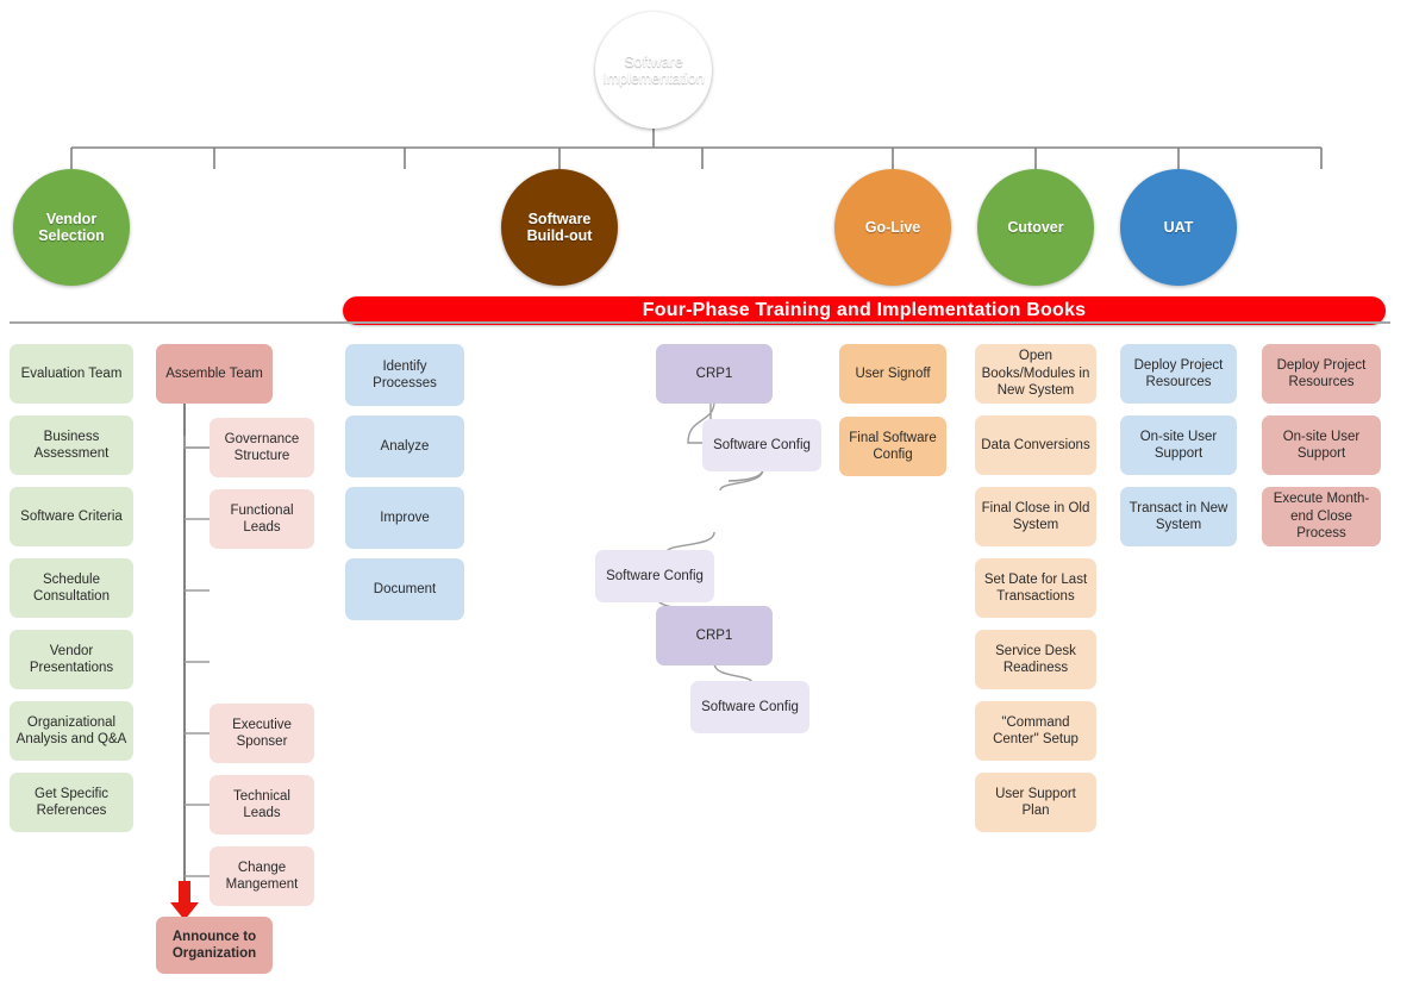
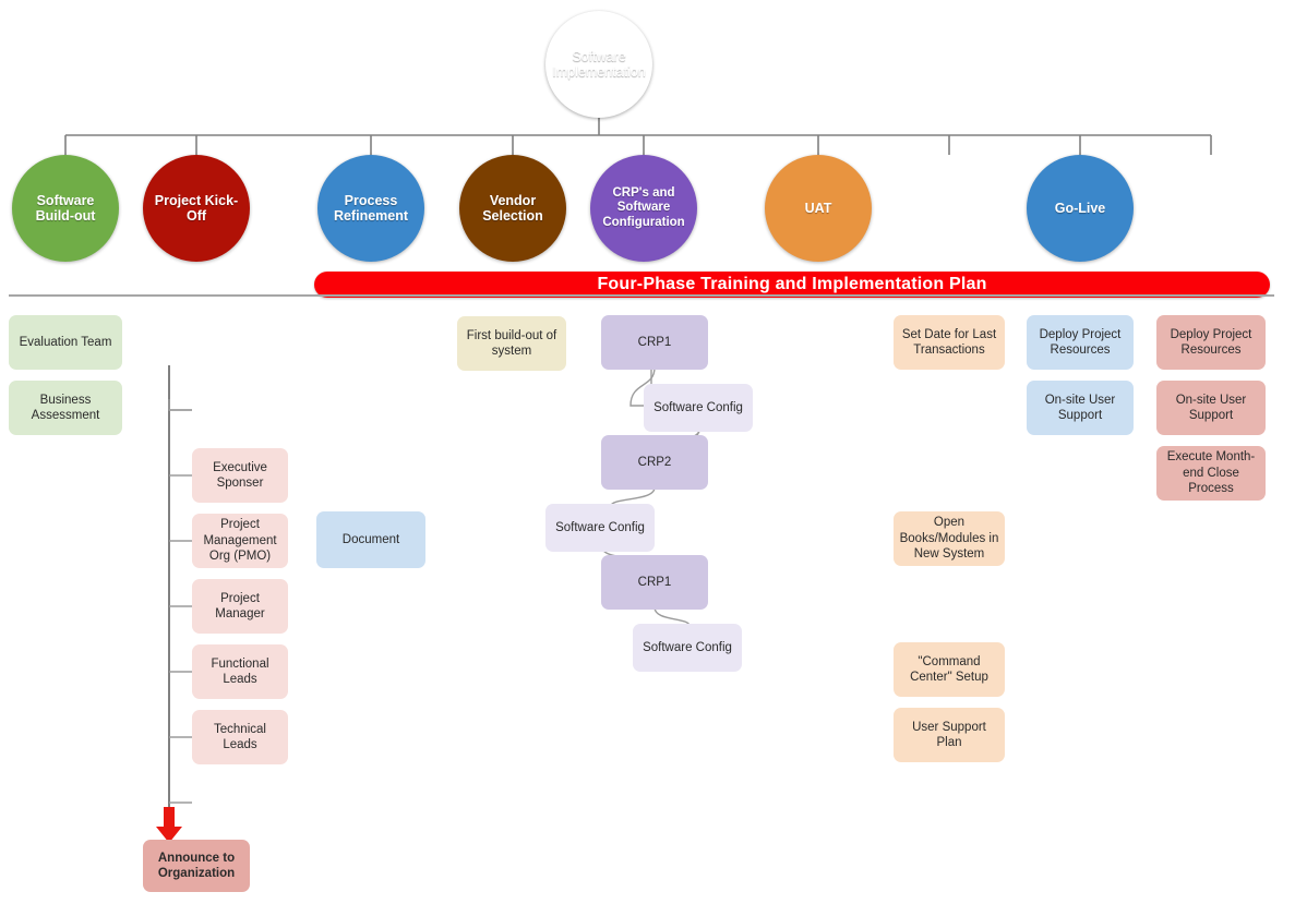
  Software Implementation
- Vendor Selection
+ Software Build-out
+ Project Kick-Off
+ Process Refinement
- Software Build-out
+ Vendor Selection
+ CRP's and Software Configuration
- Go-Live
+ UAT
- Cutover
- UAT
+ Go-Live
- Four-Phase Training and Implementation Books
+ Four-Phase Training and Implementation Plan
  Evaluation Team
  Business Assessment
- Software Criteria
- Schedule Consultation
- Vendor Presentations
- Organizational Analysis and Q&A
- Get Specific References
- Assemble Team
- Governance Structure
- Functional Leads
+ Executive Sponser
+ Project Management Org (PMO)
+ Project Manager
- Executive Sponser
+ Functional Leads
  Technical Leads
- Change Mangement
  Announce to Organization
- Identify Processes
- Analyze
- Improve
  Document
+ First build-out of system
  CRP1
  Software Config
+ CRP2
  Software Config
  CRP1
  Software Config
- User Signoff
- Final Software Config
- Open Books/Modules in New System
+ Set Date for Last Transactions
- Data Conversions
- Final Close in Old System
- Set Date for Last Transactions
+ Open Books/Modules in New System
- Service Desk Readiness
  "Command Center" Setup
  User Support Plan
  Deploy Project Resources
  On-site User Support
- Transact in New System
  Deploy Project Resources
  On-site User Support
  Execute Month-end Close Process
